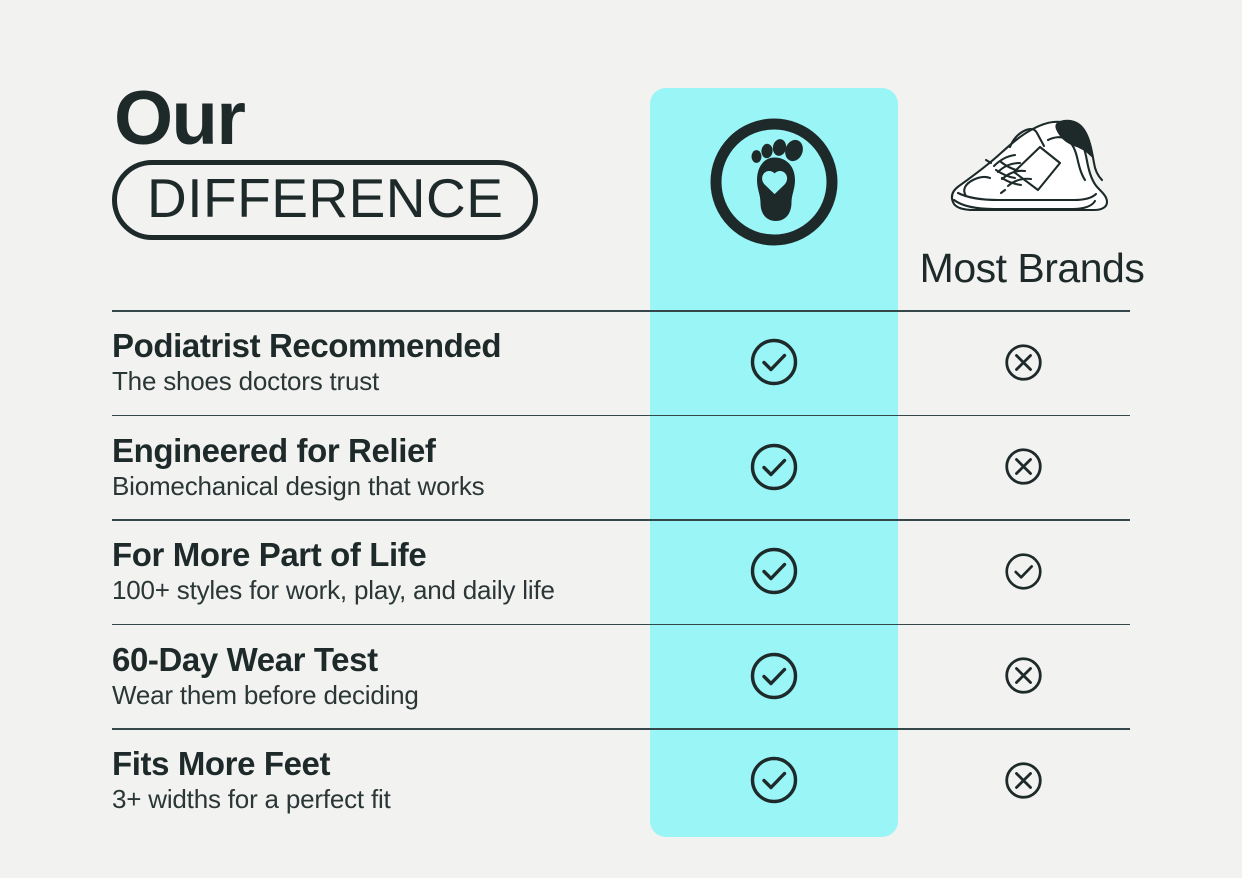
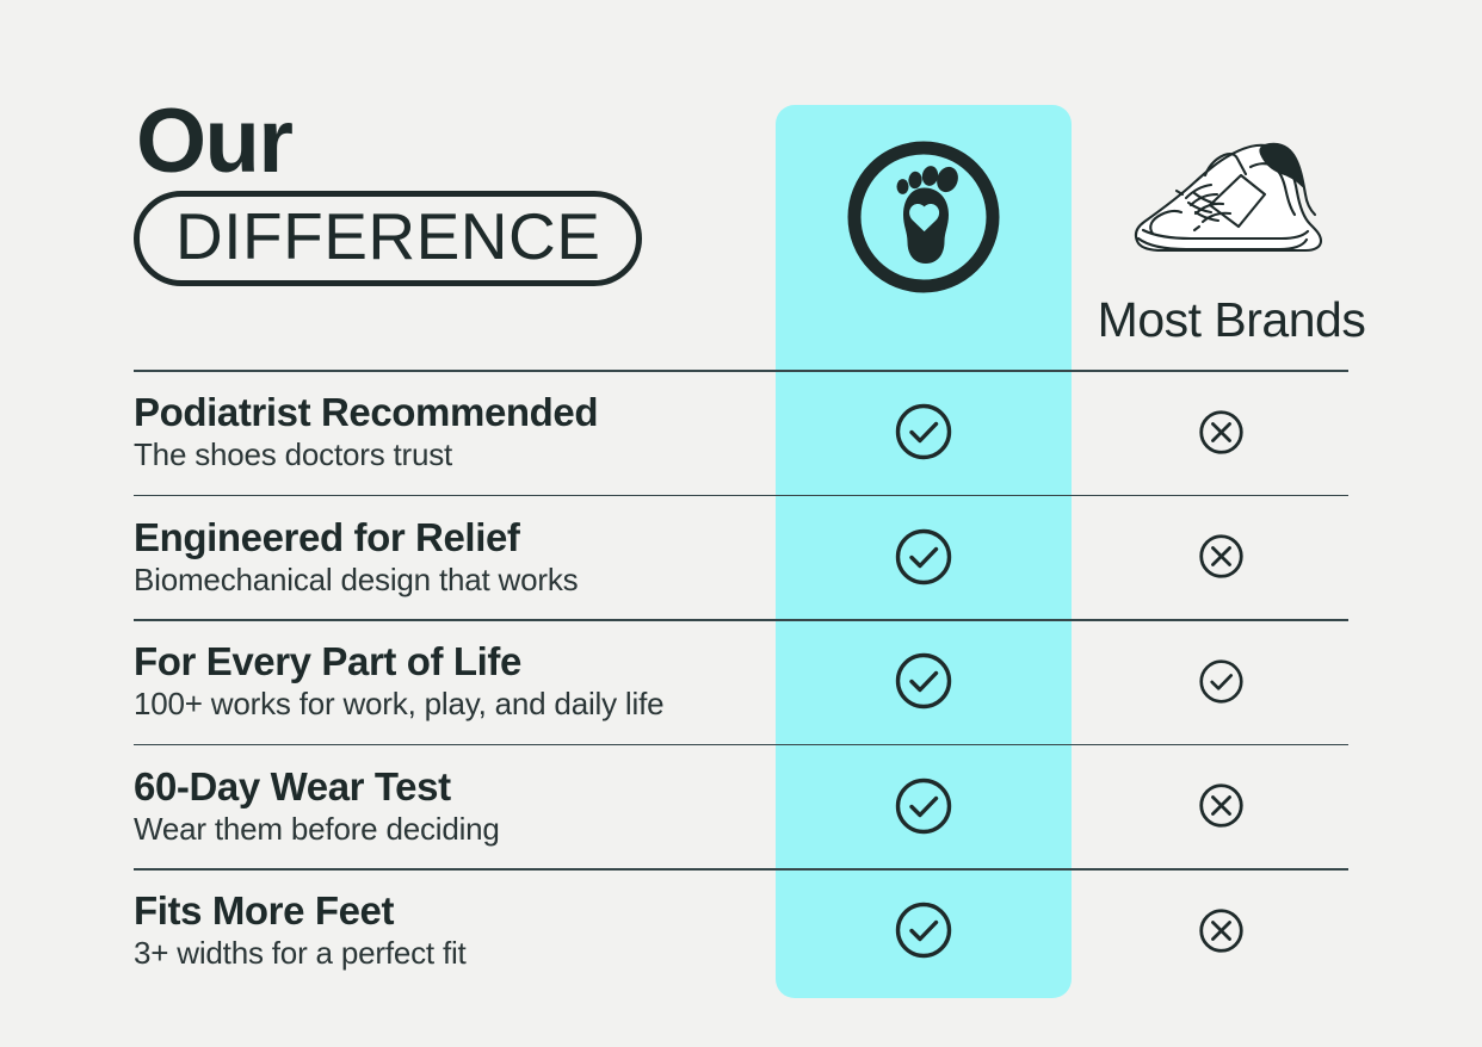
  Our
  DIFFERENCE
  Most Brands
  Podiatrist Recommended
  The shoes doctors trust
  Engineered for Relief
  Biomechanical design that works
- For More Part of Life
+ For Every Part of Life
- 100+ styles for work, play, and daily life
+ 100+ works for work, play, and daily life
  60-Day Wear Test
  Wear them before deciding
  Fits More Feet
  3+ widths for a perfect fit
